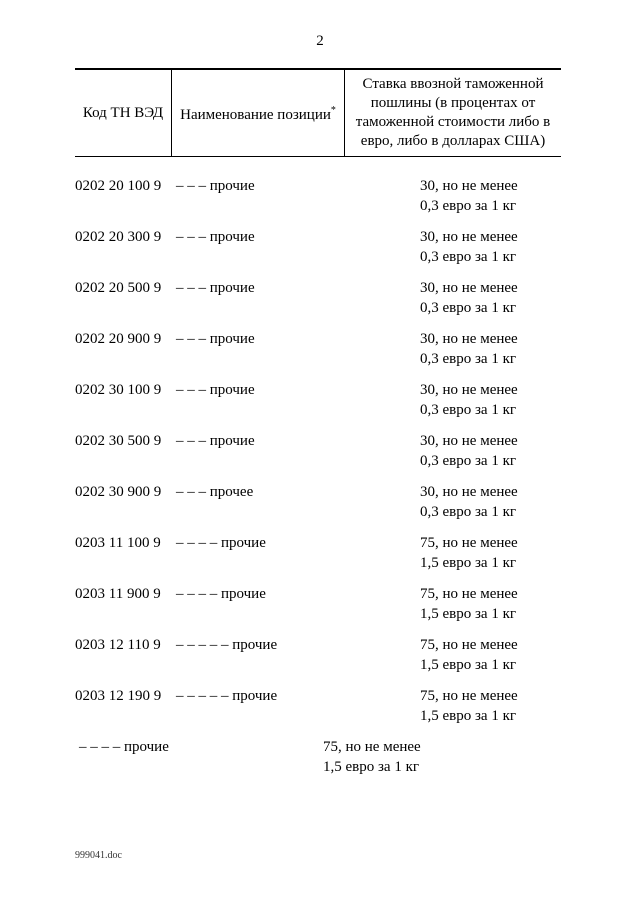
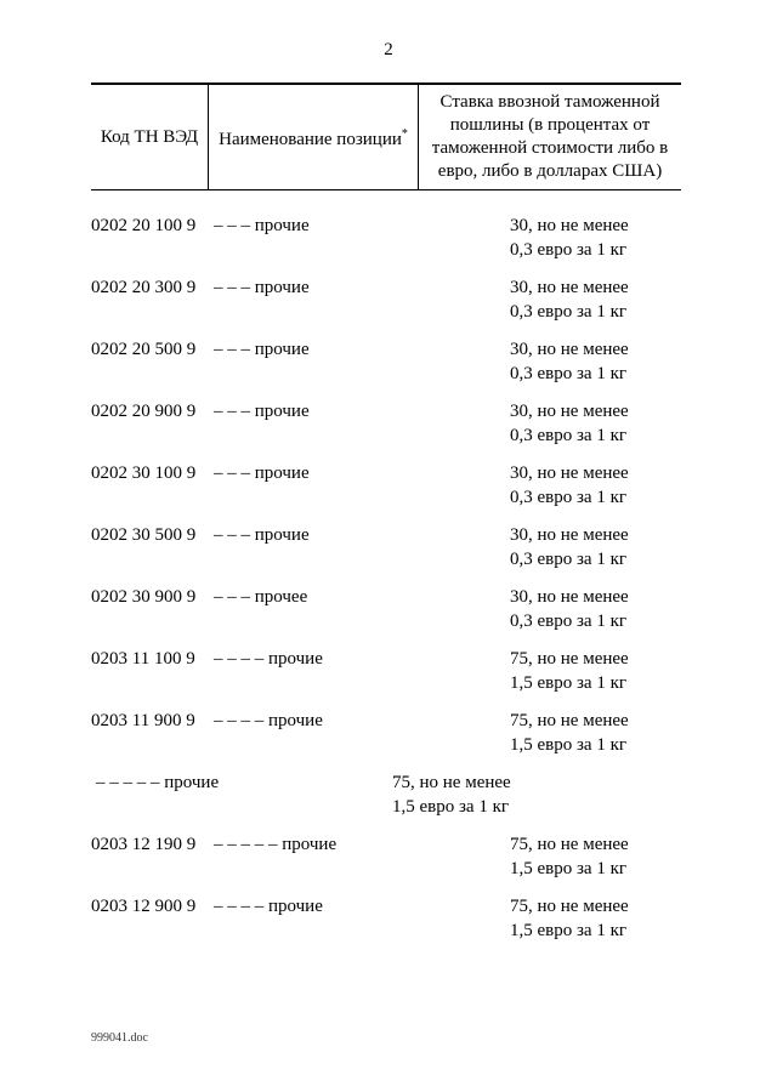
  2
  Код ТН ВЭД
  Наименование позиции*
  Ставка ввозной таможенной пошлины (в процентах от таможенной стоимости либо в евро, либо в долларах США)
  0202 20 100 9
  – – – прочие
  30, но не менее
  0,3 евро за 1 кг
  0202 20 300 9
  – – – прочие
  30, но не менее
  0,3 евро за 1 кг
  0202 20 500 9
  – – – прочие
  30, но не менее
  0,3 евро за 1 кг
  0202 20 900 9
  – – – прочие
  30, но не менее
  0,3 евро за 1 кг
  0202 30 100 9
  – – – прочие
  30, но не менее
  0,3 евро за 1 кг
  0202 30 500 9
  – – – прочие
  30, но не менее
  0,3 евро за 1 кг
  0202 30 900 9
  – – – прочее
  30, но не менее
  0,3 евро за 1 кг
  0203 11 100 9
  – – – – прочие
  75, но не менее
  1,5 евро за 1 кг
  0203 11 900 9
  – – – – прочие
  75, но не менее
  1,5 евро за 1 кг
- 0203 12 110 9
  – – – – – прочие
  75, но не менее
  1,5 евро за 1 кг
  0203 12 190 9
  – – – – – прочие
  75, но не менее
  1,5 евро за 1 кг
+ 0203 12 900 9
  – – – – прочие
  75, но не менее
  1,5 евро за 1 кг
  999041.doc
